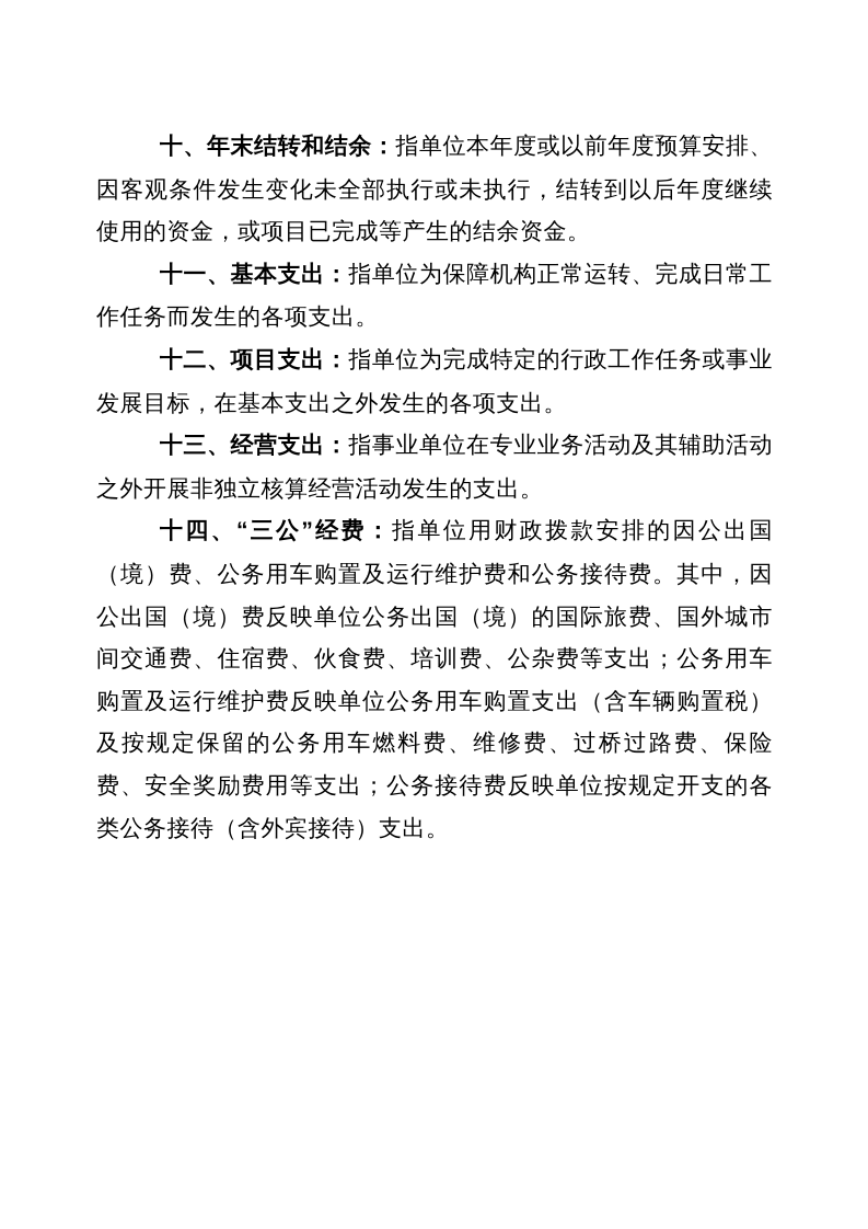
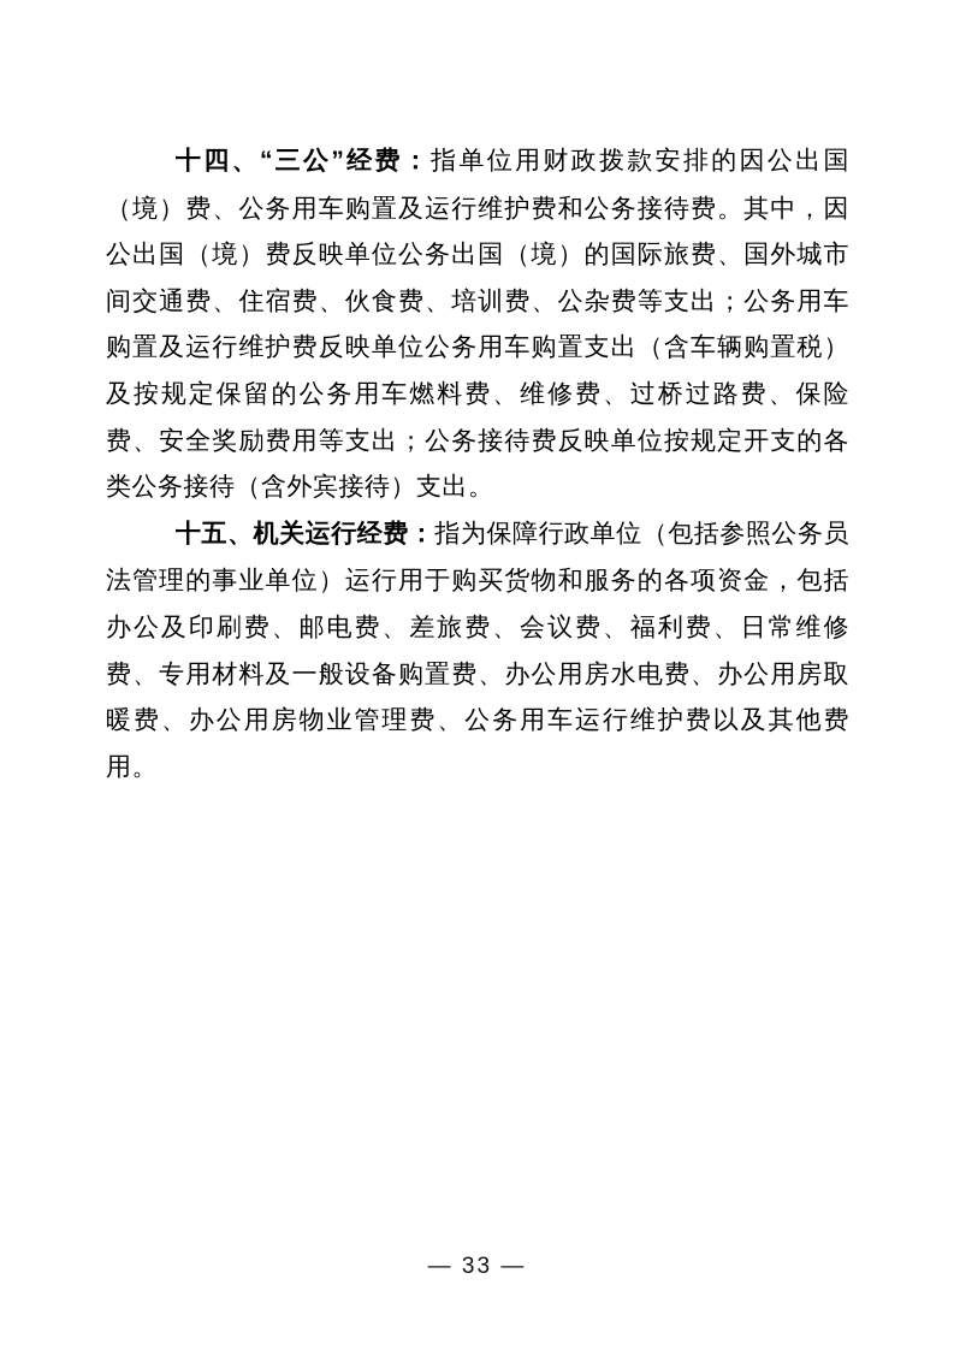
- 十、年末结转和结余：指单位本年度或以前年度预算安排、因客观条件发生变化未全部执行或未执行，结转到以后年度继续使用的资金，或项目已完成等产生的结余资金。
- 十一、基本支出：指单位为保障机构正常运转、完成日常工作任务而发生的各项支出。
- 十二、项目支出：指单位为完成特定的行政工作任务或事业发展目标，在基本支出之外发生的各项支出。
- 十三、经营支出：指事业单位在专业业务活动及其辅助活动之外开展非独立核算经营活动发生的支出。
  十四、“三公”经费：指单位用财政拨款安排的因公出国（境）费、公务用车购置及运行维护费和公务接待费。其中，因公出国（境）费反映单位公务出国（境）的国际旅费、国外城市间交通费、住宿费、伙食费、培训费、公杂费等支出；公务用车购置及运行维护费反映单位公务用车购置支出（含车辆购置税） 及按规定保留的公务用车燃料费、维修费、过桥过路费、保险 费、安全奖励费用等支出；公务接待费反映单位按规定开支的各类公务接待（含外宾接待）支出。
+ 十五、机关运行经费：指为保障行政单位（包括参照公务员法管理的事业单位）运行用于购买货物和服务的各项资金，包括办公及印刷费、邮电费、差旅费、会议费、福利费、日常维修 费、专用材料及一般设备购置费、办公用房水电费、办公用房取暖费、办公用房物业管理费、公务用车运行维护费以及其他费 用。
+ — 33 —
